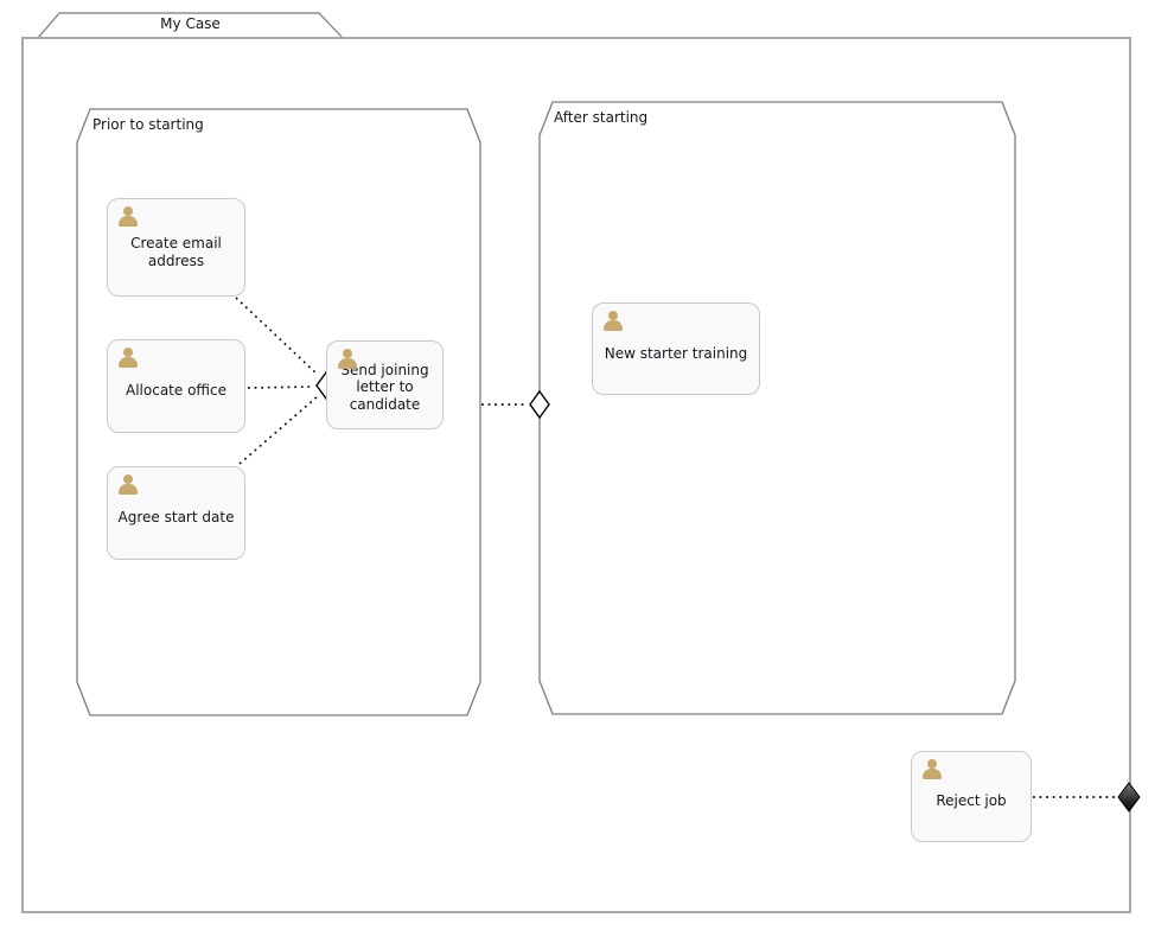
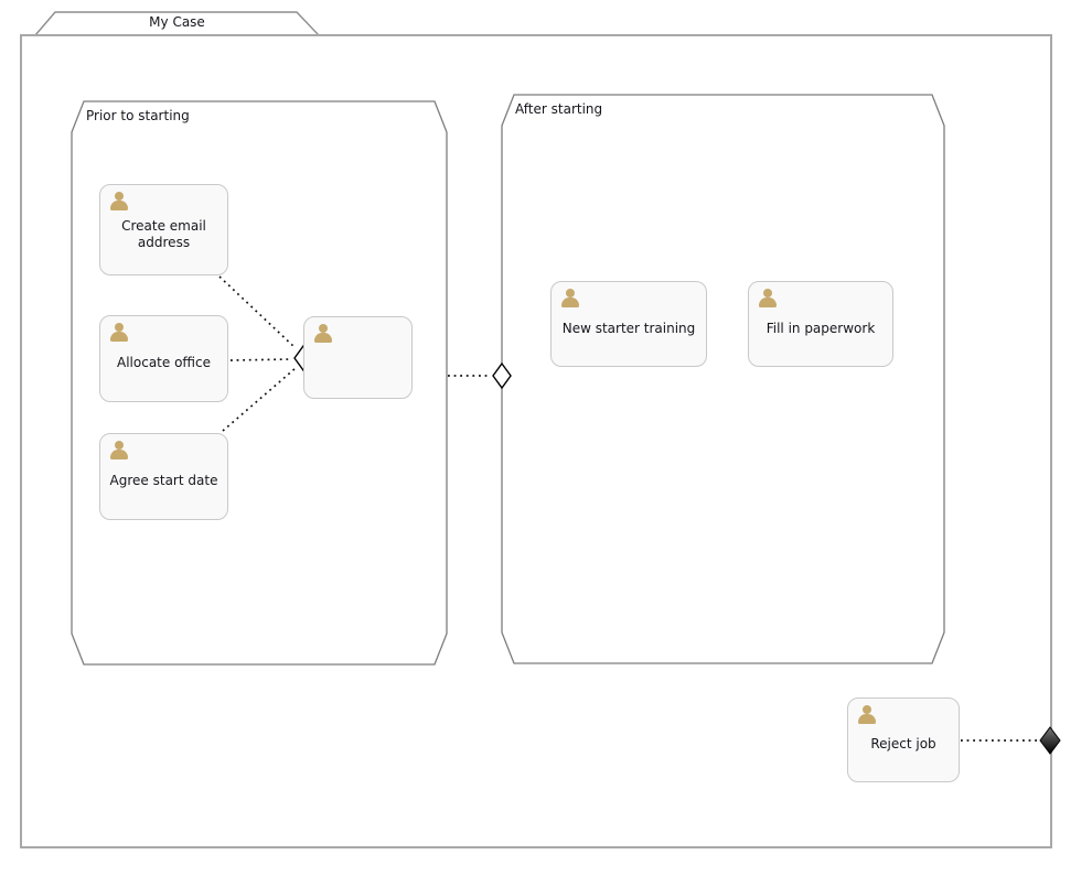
  My Case
  Prior to starting
  After starting
  Create email address
  Allocate office
  Agree start date
- Send joining letter to candidate
  New starter training
+ Fill in paperwork
  Reject job
